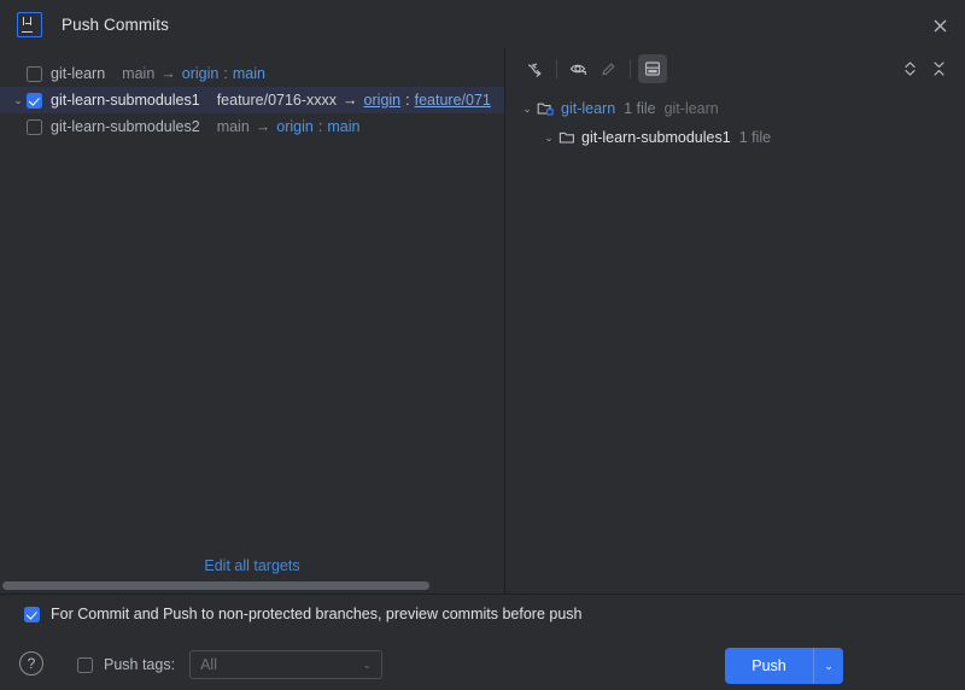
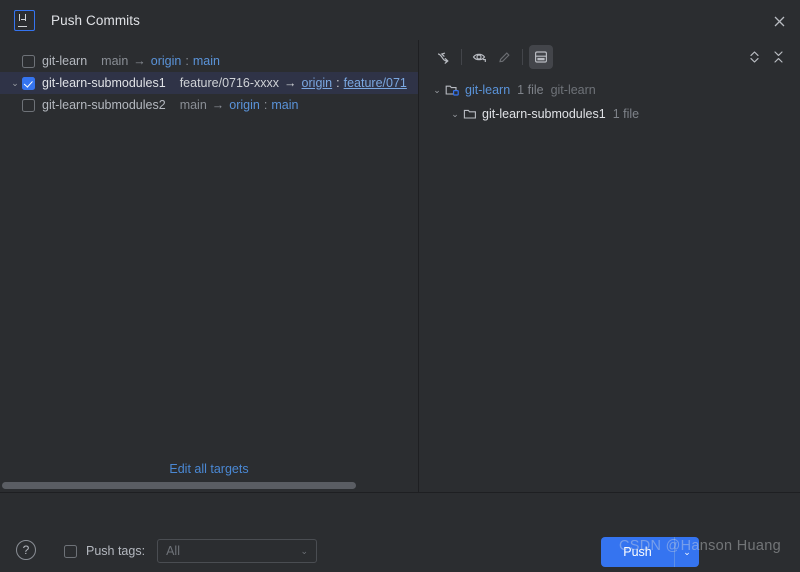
  Push Commits
  git-learn
  main
  →
  origin
  :
  main
  ⌄
  git-learn-submodules1
  feature/0716-xxxx
  →
  origin
  :
  feature/071
  git-learn-submodules2
  main
  →
  origin
  :
  main
  Edit all targets
  ⌄
  git-learn
  1 file
  git-learn
  ⌄
  git-learn-submodules1
  1 file
- For Commit and Push to non-protected branches, preview commits before push
  ?
  Push tags:
  All
  ⌄
  Push
  ⌄
+ CSDN @Hanson Huang
